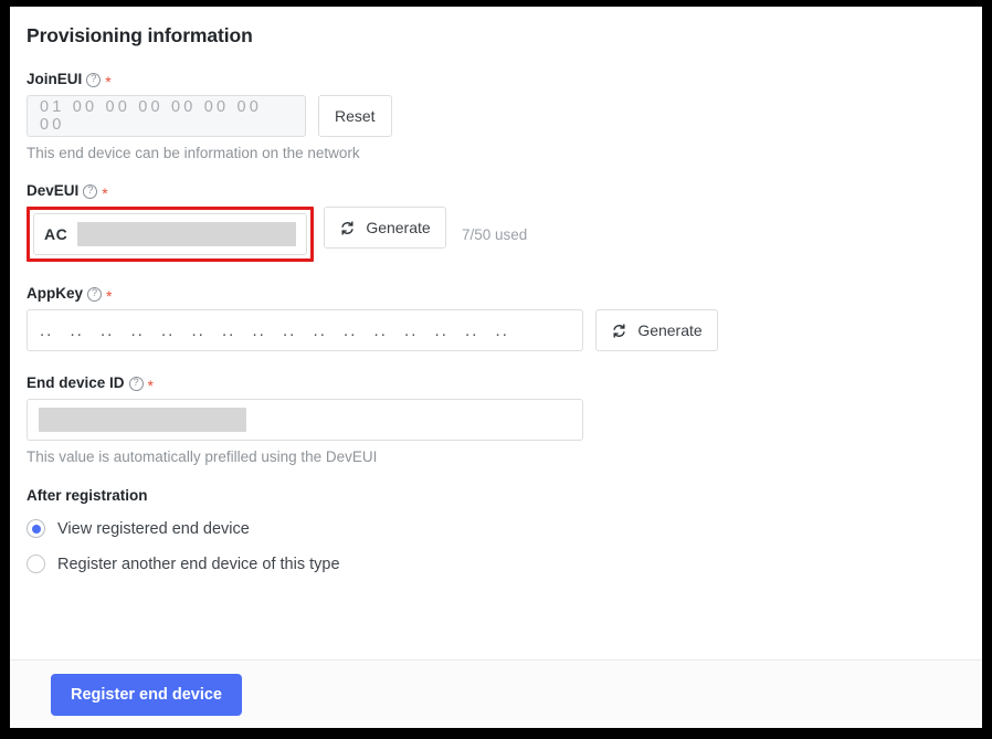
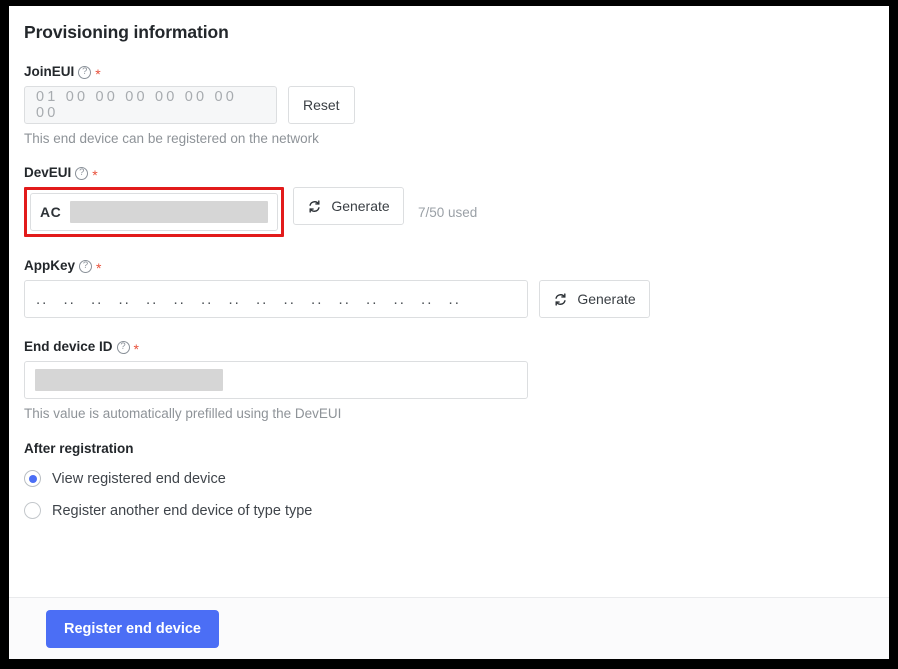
  Provisioning information
  JoinEUI
  ?
  *
  01 00 00 00 00 00 00 00
  Reset
- This end device can be information on the network
+ This end device can be registered on the network
  DevEUI
  ?
  *
  AC
  Generate
  7/50 used
  AppKey
  ?
  *
  .. .. .. .. .. .. .. .. .. .. .. .. .. .. .. ..
  Generate
  End device ID
  ?
  *
  This value is automatically prefilled using the DevEUI
  After registration
  View registered end device
- Register another end device of this type
+ Register another end device of type type
  Register end device
